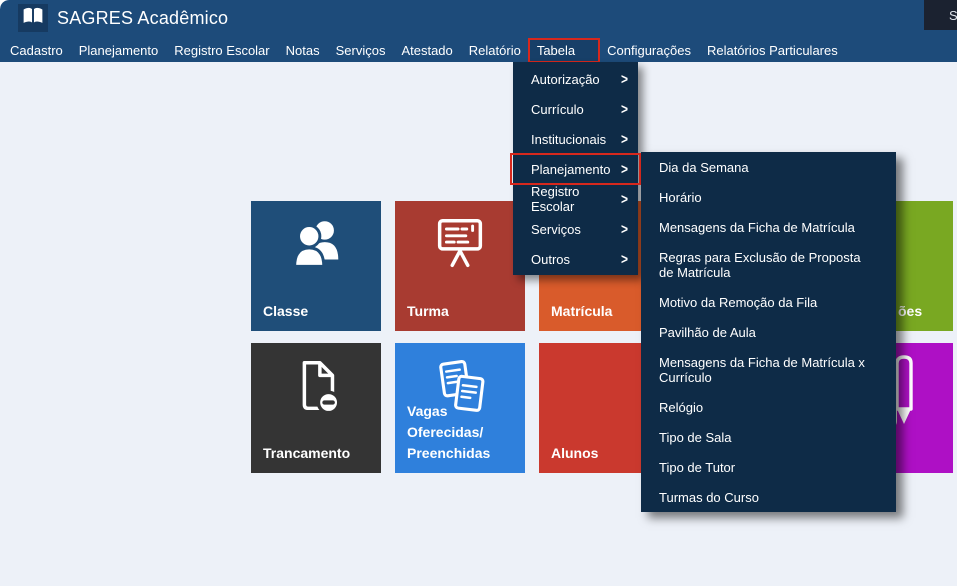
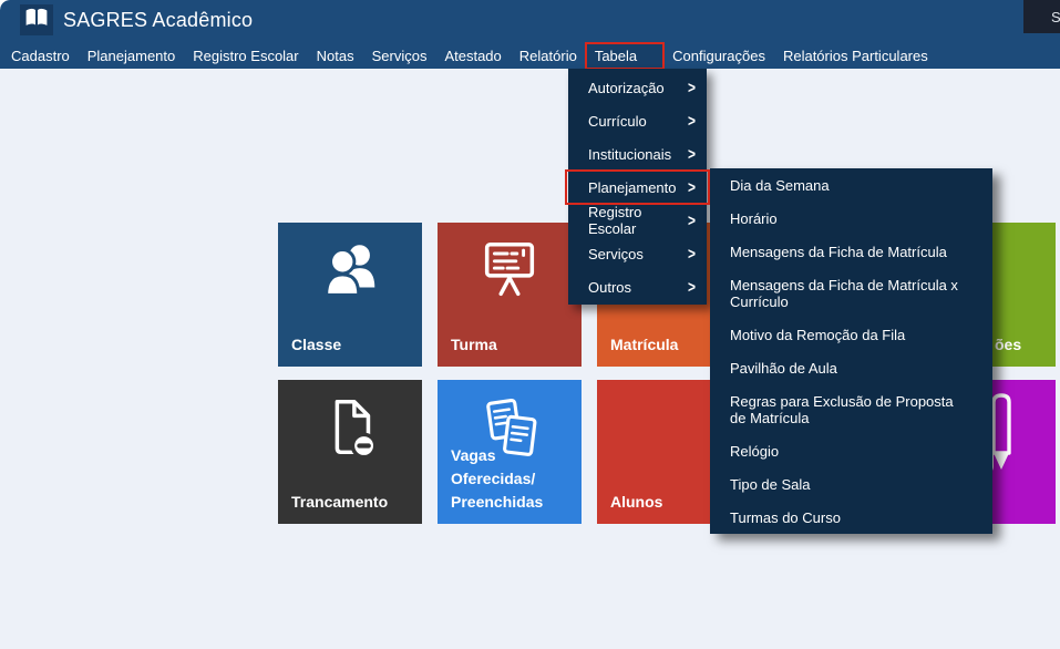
  SAGRES Acadêmico
  S
  Cadastro
  Planejamento
  Registro Escolar
  Notas
  Serviços
  Atestado
  Relatório
  Tabela
  Configurações
  Relatórios Particulares
  Classe
  Turma
  Matrícula
  ões
  Trancamento
  Vagas Oferecidas/ Preenchidas
  Alunos
  Autorização
  >
  Currículo
  >
  Institucionais
  >
  Planejamento
  >
  Registro Escolar
  >
  Serviços
  >
  Outros
  >
  Dia da Semana
  Horário
  Mensagens da Ficha de Matrícula
- Regras para Exclusão de Proposta de Matrícula
+ Mensagens da Ficha de Matrícula x Currículo
  Motivo da Remoção da Fila
  Pavilhão de Aula
- Mensagens da Ficha de Matrícula x Currículo
+ Regras para Exclusão de Proposta de Matrícula
  Relógio
  Tipo de Sala
- Tipo de Tutor
  Turmas do Curso
